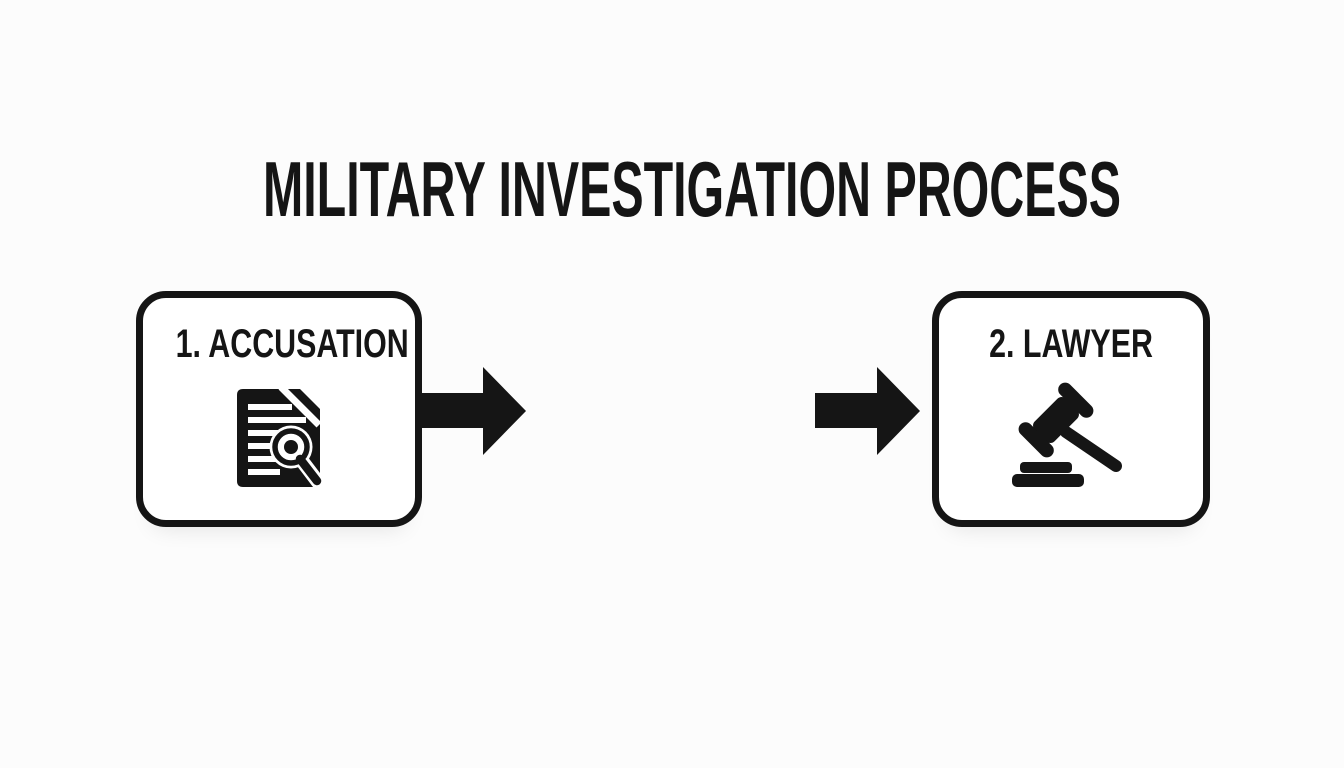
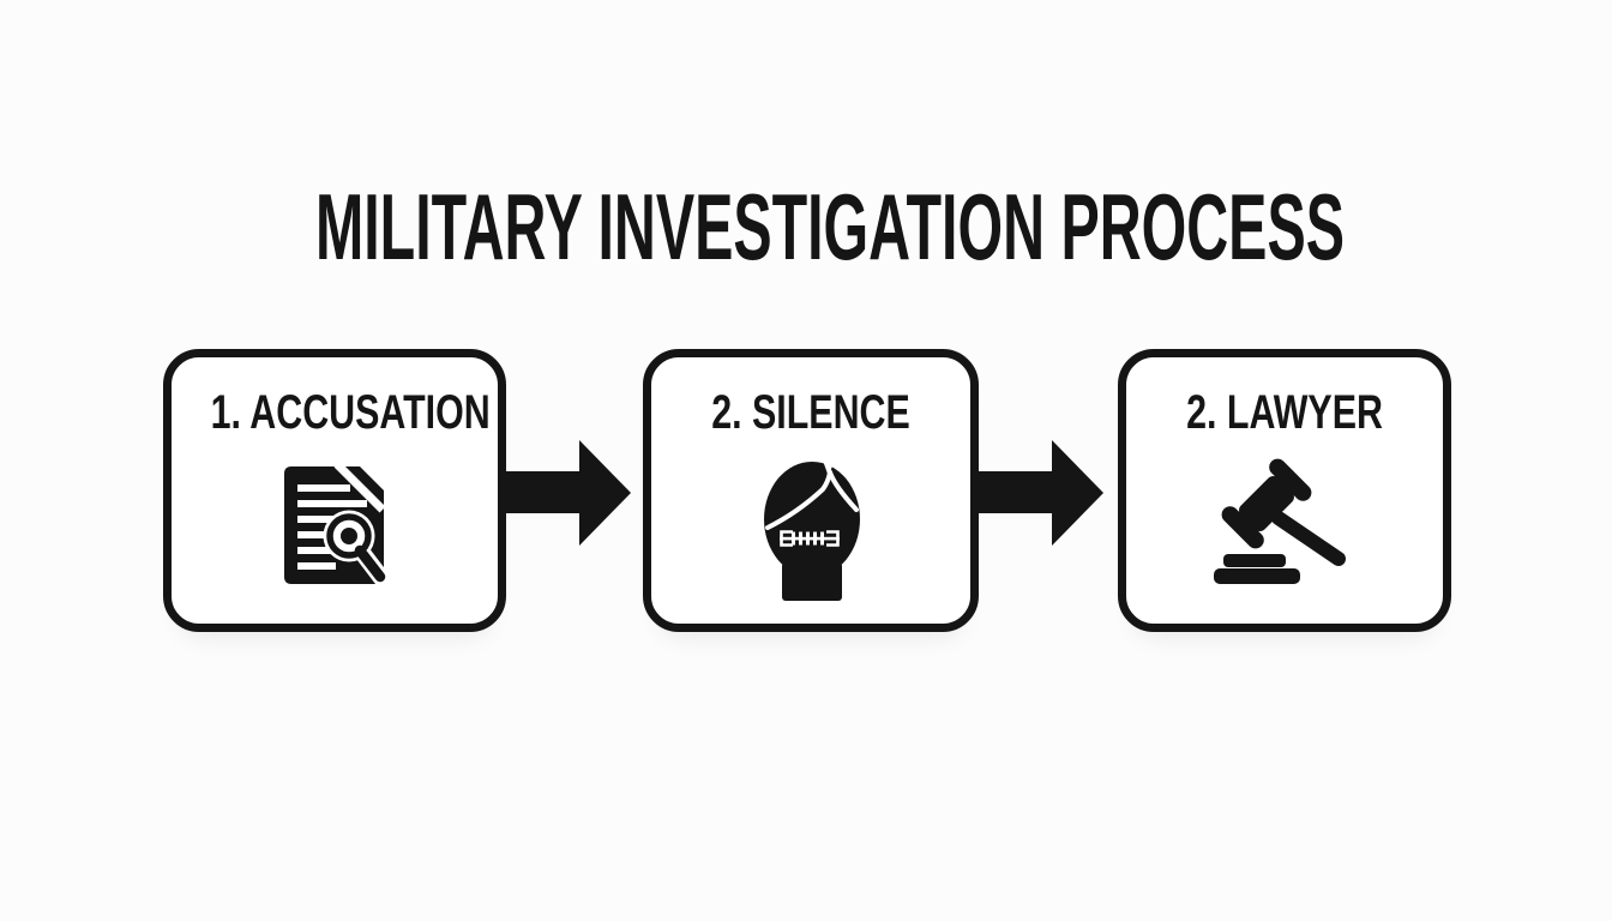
  MILITARY INVESTIGATION PROCESS
  1. ACCUSATION
+ 2. SILENCE
  2. LAWYER
